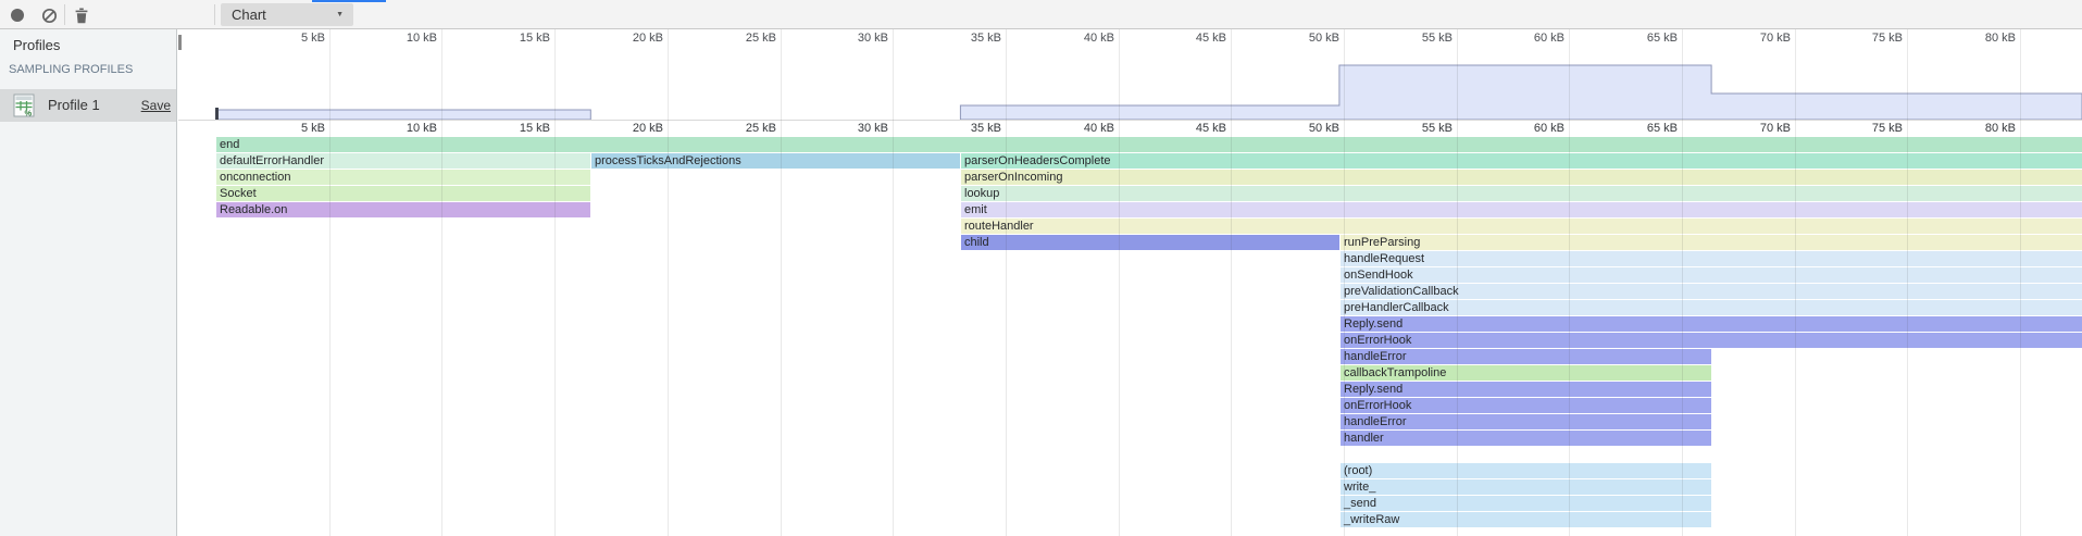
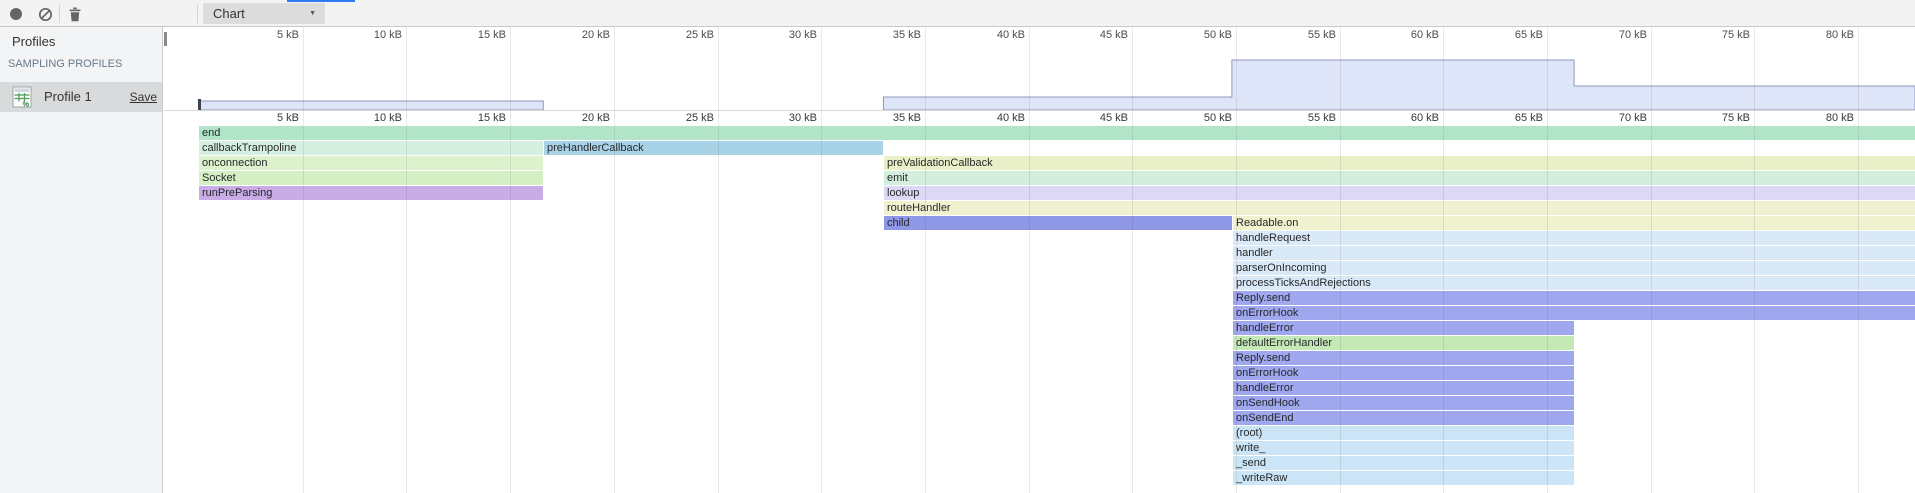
  Chart
  Profiles
  SAMPLING PROFILES
  %
  Profile 1
  Save
  end
- defaultErrorHandler
+ callbackTrampoline
- processTicksAndRejections
+ preHandlerCallback
- parserOnHeadersComplete
  onconnection
- parserOnIncoming
+ preValidationCallback
  Socket
- lookup
+ emit
- Readable.on
+ runPreParsing
- emit
+ lookup
  routeHandler
  child
- runPreParsing
+ Readable.on
  handleRequest
- onSendHook
+ handler
- preValidationCallback
+ parserOnIncoming
- preHandlerCallback
+ processTicksAndRejections
  Reply.send
  onErrorHook
  handleError
- callbackTrampoline
+ defaultErrorHandler
  Reply.send
  onErrorHook
  handleError
- handler
+ onSendHook
+ onSendEnd
  (root)
  write_
  _send
  _writeRaw
  5 kB
  10 kB
  15 kB
  20 kB
  25 kB
  30 kB
  35 kB
  40 kB
  45 kB
  50 kB
  55 kB
  60 kB
  65 kB
  70 kB
  75 kB
  80 kB
  5 kB
  10 kB
  15 kB
  20 kB
  25 kB
  30 kB
  35 kB
  40 kB
  45 kB
  50 kB
  55 kB
  60 kB
  65 kB
  70 kB
  75 kB
  80 kB
